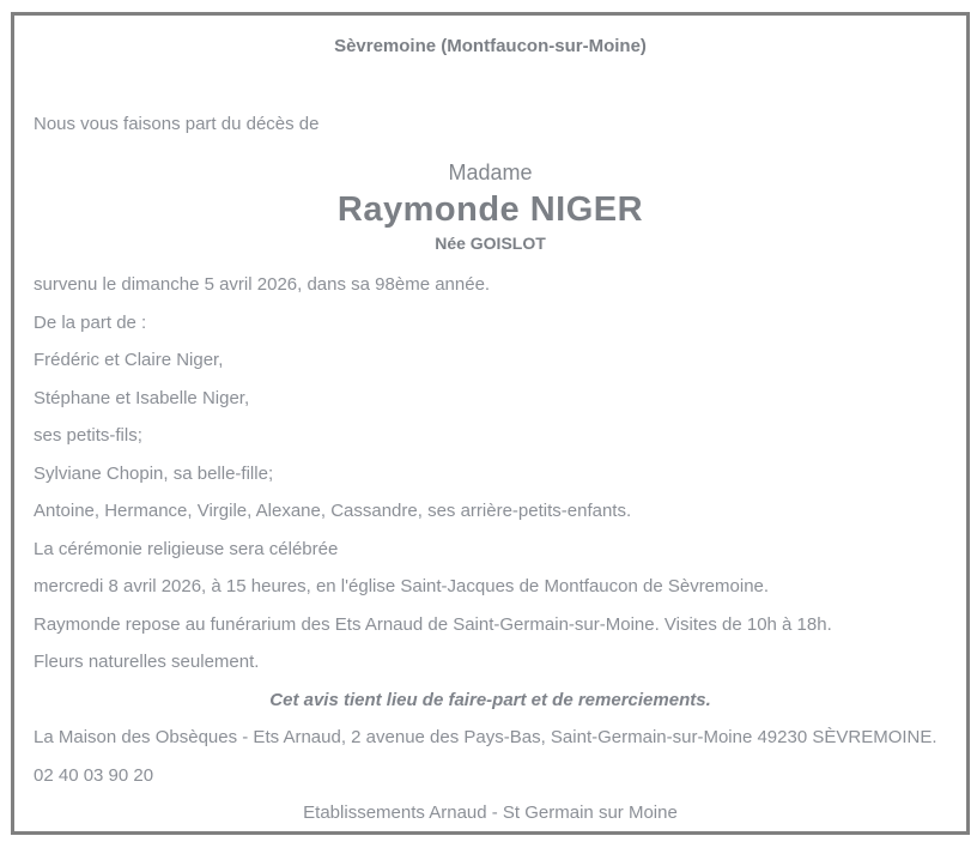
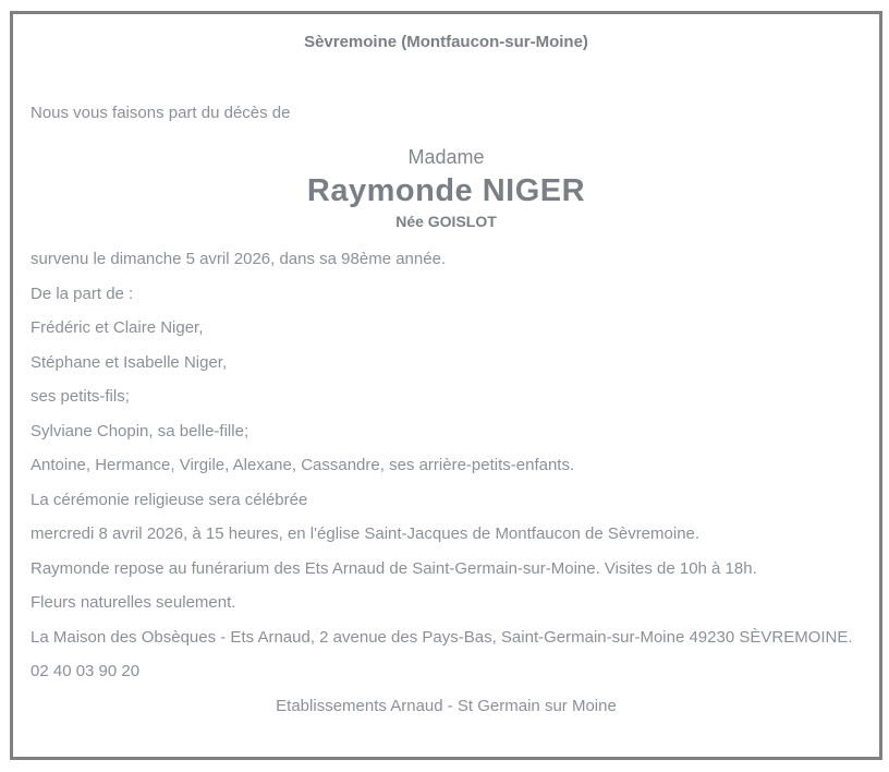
  Sèvremoine (Montfaucon-sur-Moine)
  Nous vous faisons part du décès de
  Madame
  Raymonde NIGER
  Née GOISLOT
  survenu le dimanche 5 avril 2026, dans sa 98ème année.
  De la part de :
  Frédéric et Claire Niger,
  Stéphane et Isabelle Niger,
  ses petits-fils;
  Sylviane Chopin, sa belle-fille;
  Antoine, Hermance, Virgile, Alexane, Cassandre, ses arrière-petits-enfants.
  La cérémonie religieuse sera célébrée
  mercredi 8 avril 2026, à 15 heures, en l'église Saint-Jacques de Montfaucon de Sèvremoine.
  Raymonde repose au funérarium des Ets Arnaud de Saint-Germain-sur-Moine. Visites de 10h à 18h.
  Fleurs naturelles seulement.
- Cet avis tient lieu de faire-part et de remerciements.
  La Maison des Obsèques - Ets Arnaud, 2 avenue des Pays-Bas, Saint-Germain-sur-Moine 49230 SÈVREMOINE.
  02 40 03 90 20
  Etablissements Arnaud - St Germain sur Moine
